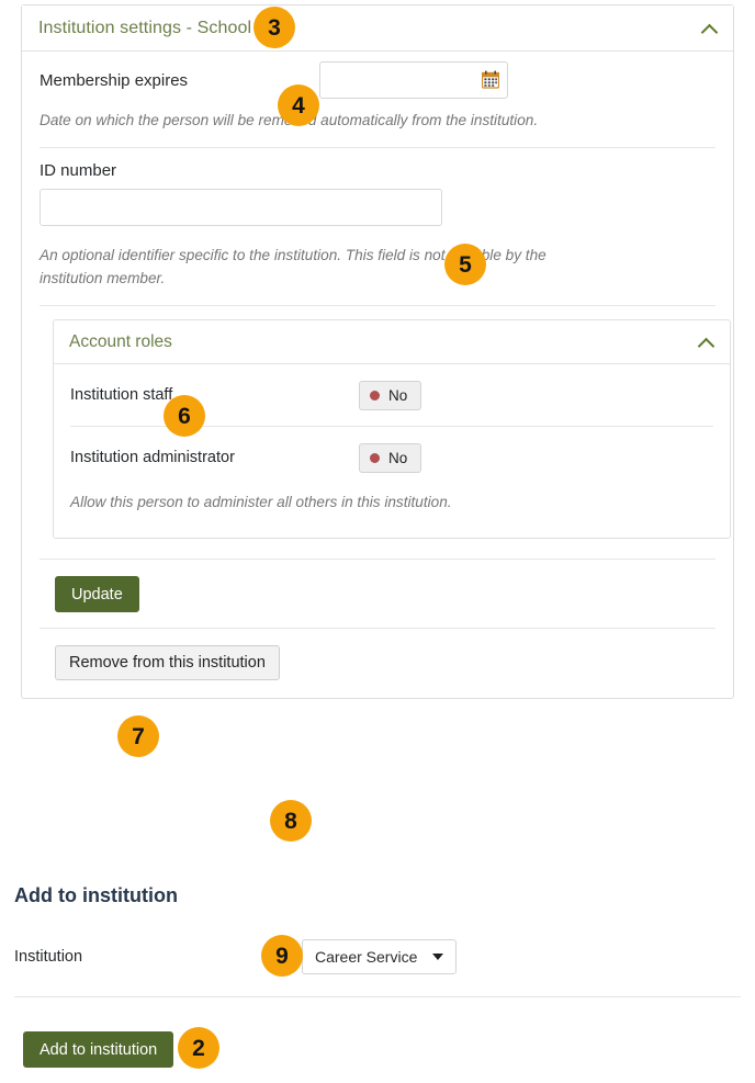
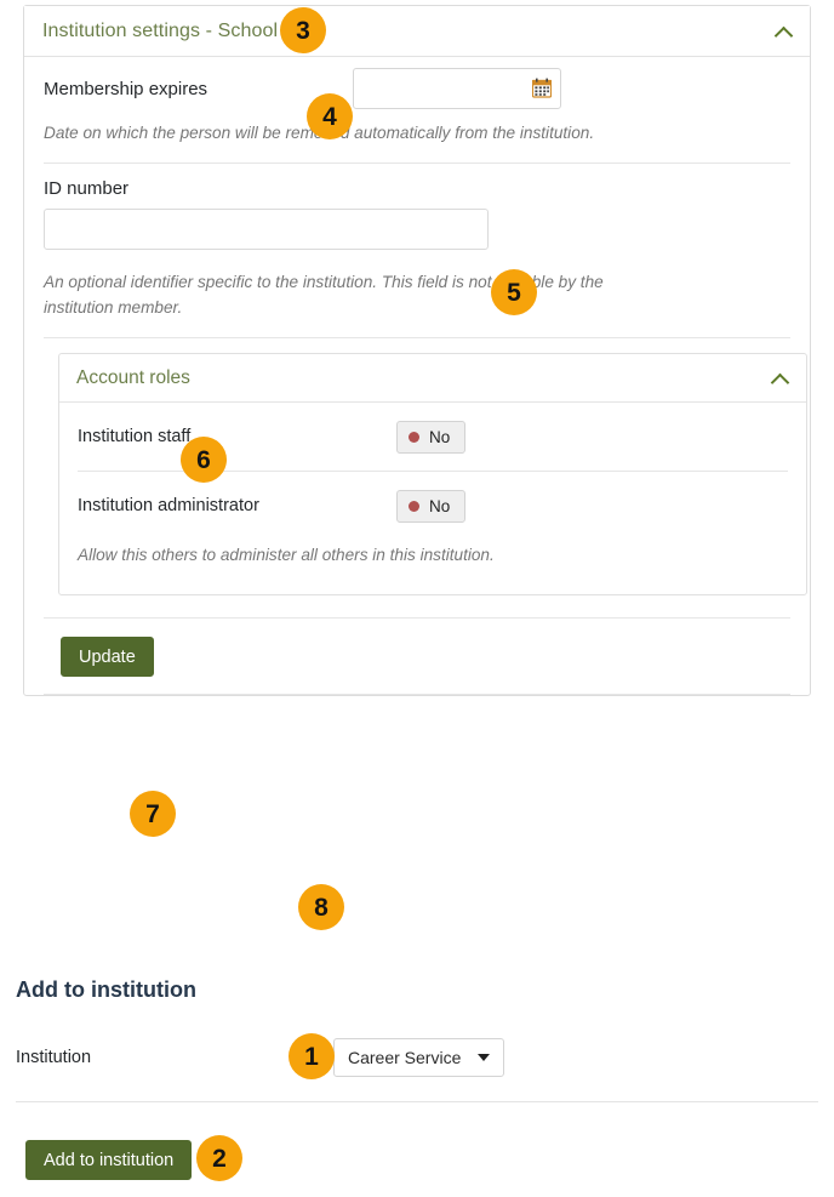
  Institution settings - School
  Membership expires
  Date on which the person will be rem automatically from the institution.
  ID number
  An optional identifier specific to the institution. This field is notble by the institution member.
  Account roles
  Institution staff
  No
  Institution administrator
  No
- Allow this person to administer all others in this institution.
+ Allow this others to administer all others in this institution.
  Update
- Remove from this institution
  Add to institution
  Institution
  Career Service
  Add to institution
- 9
+ 1
  2
  3
  4
  5
  6
  7
  8
